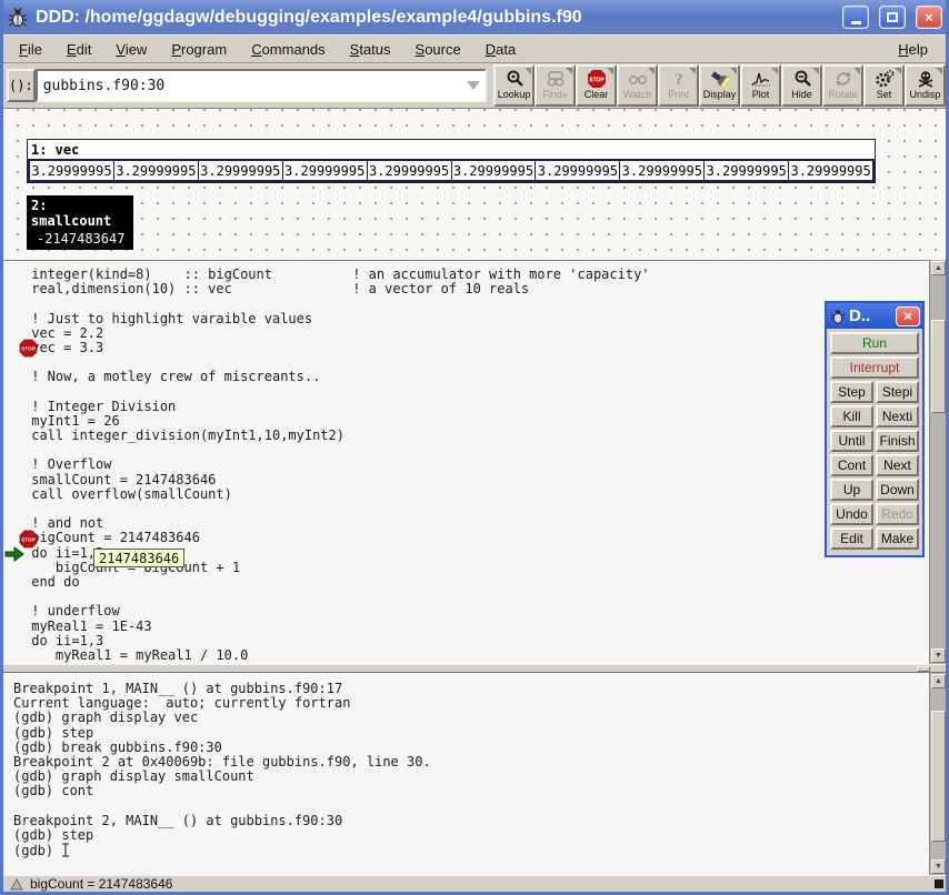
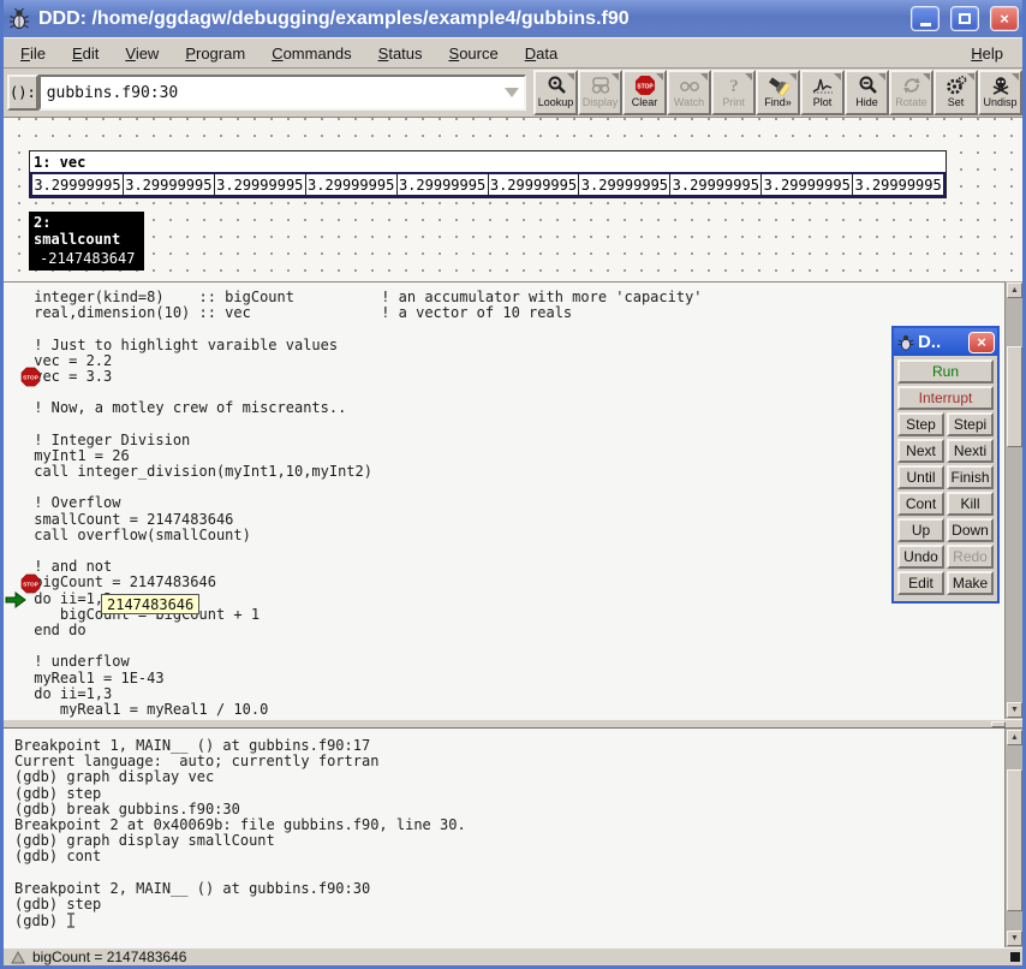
  DDD: /home/ggdagw/debugging/examples/example4/gubbins.f90
  ×
  File
  Edit
  View
  Program
  Commands
  Status
  Source
  Data
  Help
  ():
  gubbins.f90:30
  Lookup
- Find»
+ Display
  Clear
  Watch
  ?
  Print
- Display
+ Find»
  Plot
  Hide
  Rotate
  Set
  Undisp
  1: vec
  3.29999995
  3.29999995
  3.29999995
  3.29999995
  3.29999995
  3.29999995
  3.29999995
  3.29999995
  3.29999995
  3.29999995
  2: smallcount
  -2147483647
  integer(kind=8) :: bigCount ! an accumulator with more 'capacity'
  real,dimension(10) :: vec ! a vector of 10 reals
  ! Just to highlight varaible values
  vec = 2.2
  ec = 3.3
  ! Now, a motley crew of miscreants..
  ! Integer Division
  myInt1 = 26
  call integer_division(myInt1,10,myInt2)
  ! Overflow
  smallCount = 2147483646
  call overflow(smallCount)
  ! and not
  igCount = 2147483646
  do ii=1,
  end do
  ! underflow
  myReal1 = 1E-43
  do ii=1,3
  myReal1 = myReal1 / 10.0
  2147483646
  D..
  ×
  Run
  Interrupt
  Step
  Stepi
- Kill
+ Next
  Nexti
  Until
  Finish
  Cont
- Next
+ Kill
  Up
  Down
  Undo
  Redo
  Edit
  Make
  Breakpoint 1, MAIN__ () at gubbins.f90:17
  Current language: auto; currently fortran
  (gdb) graph display vec
  (gdb) step
  (gdb) break gubbins.f90:30
  Breakpoint 2 at 0x40069b: file gubbins.f90, line 30.
  (gdb) graph display smallCount
  (gdb) cont
  Breakpoint 2, MAIN__ () at gubbins.f90:30
  (gdb) step
  (gdb)
  bigCount = 2147483646
